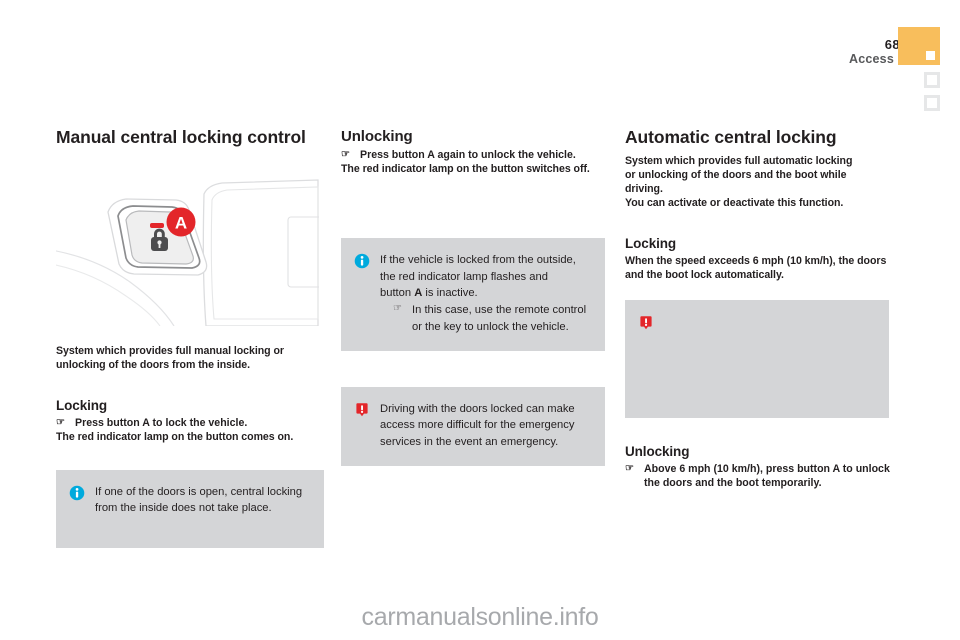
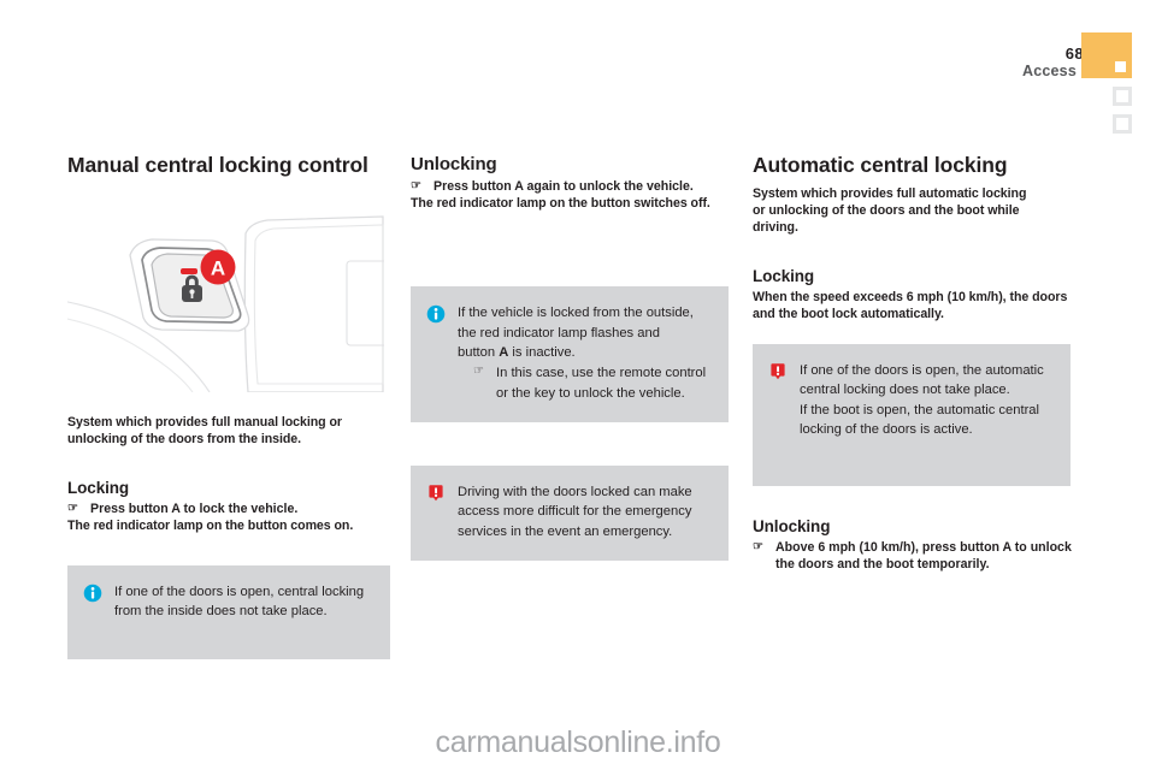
  68
  Access
  Manual central locking control
  A
  System which provides full manual locking or unlocking of the doors from the inside.
  Locking
  ☞
  Press button A to lock the vehicle.
  The red indicator lamp on the button comes on.
  If one of the doors is open, central locking from the inside does not take place.
  Unlocking
  ☞
  Press button A again to unlock the vehicle.
  The red indicator lamp on the button switches off.
  If the vehicle is locked from the outside,
  the red indicator lamp flashes and
  button A is inactive.
  ☞
  In this case, use the remote control or the key to unlock the vehicle.
  Driving with the doors locked can make access more difficult for the emergency services in the event an emergency.
  Automatic central locking
  System which provides full automatic locking
  or unlocking of the doors and the boot while
  driving.
- You can activate or deactivate this function.
  Locking
  When the speed exceeds 6 mph (10 km/h), the doors and the boot lock automatically.
+ If one of the doors is open, the automatic central locking does not take place.
+ If the boot is open, the automatic central locking of the doors is active.
  Unlocking
  ☞
  Above 6 mph (10 km/h), press button A to unlock the doors and the boot temporarily.
  carmanualsonline.info
